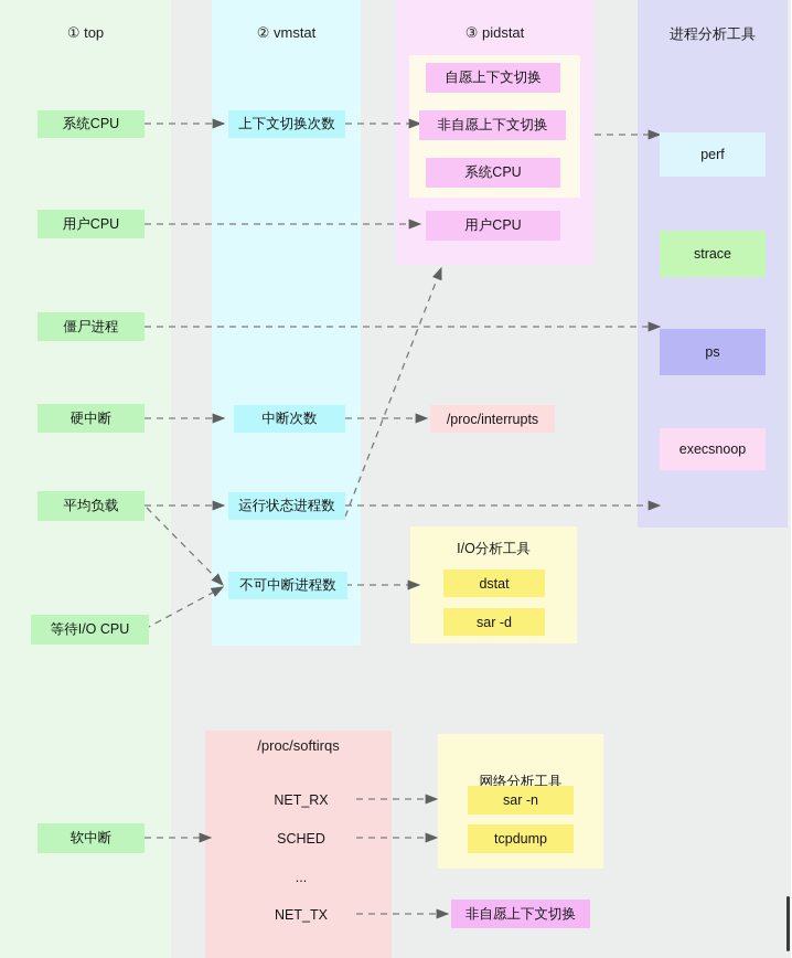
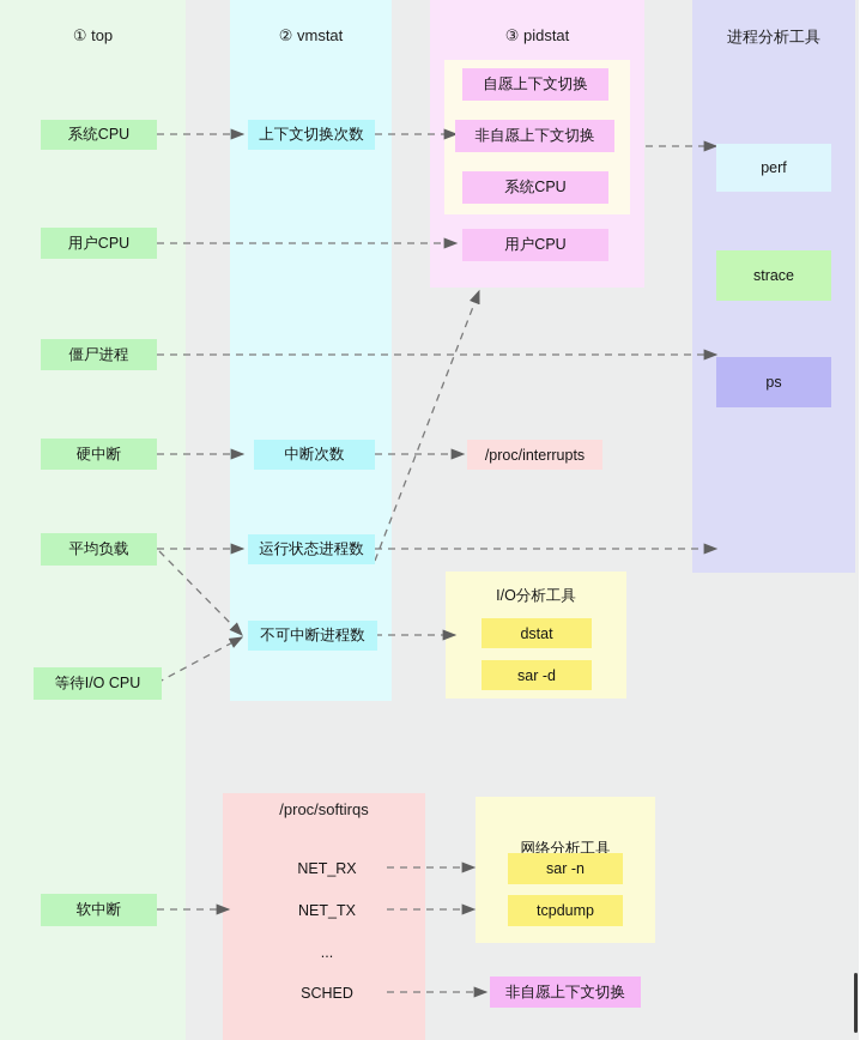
  ① top
  ② vmstat
  ③ pidstat
  进程分析工具
  /proc/softirqs
  I/O分析工具
  网络分析工具
  系统CPU
  用户CPU
  僵尸进程
  硬中断
  平均负载
  等待I/O CPU
  软中断
  上下文切换次数
  中断次数
  运行状态进程数
  不可中断进程数
  自愿上下文切换
  非自愿上下文切换
  系统CPU
  用户CPU
  perf
  strace
  ps
- execsnoop
  /proc/interrupts
  非自愿上下文切换
  dstat
  sar -d
  sar -n
  tcpdump
  NET_RX
- SCHED
+ NET_TX
  ...
- NET_TX
+ SCHED
